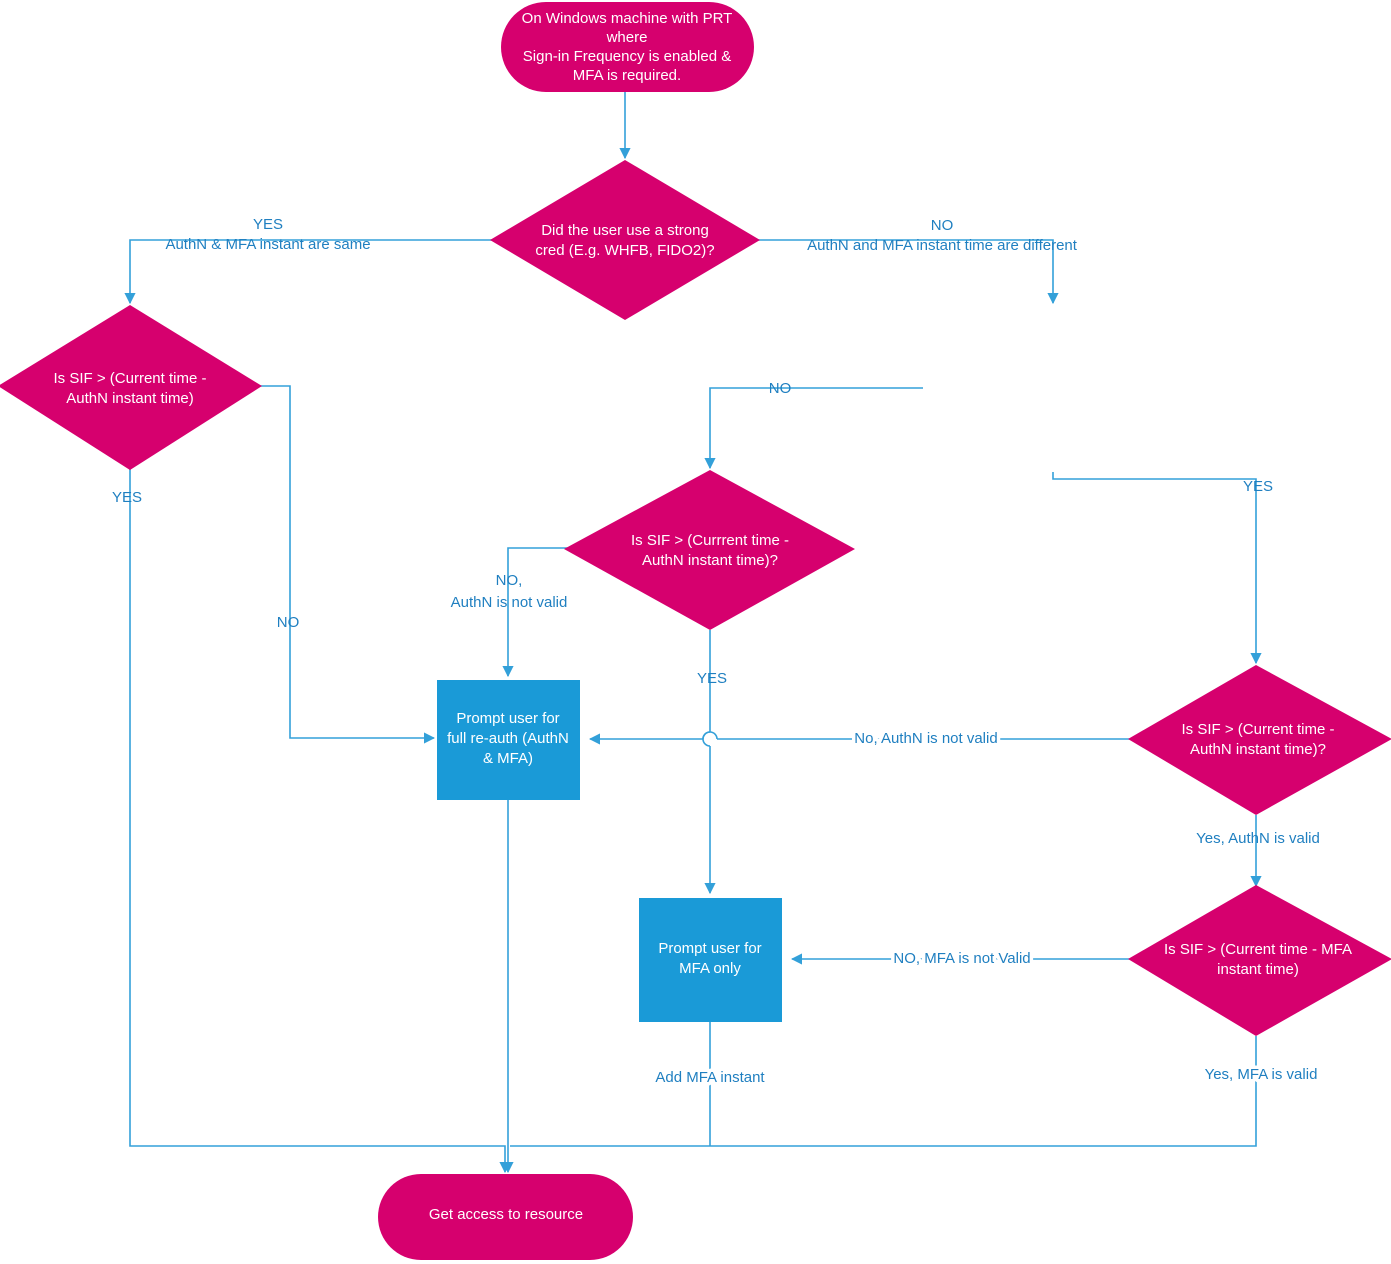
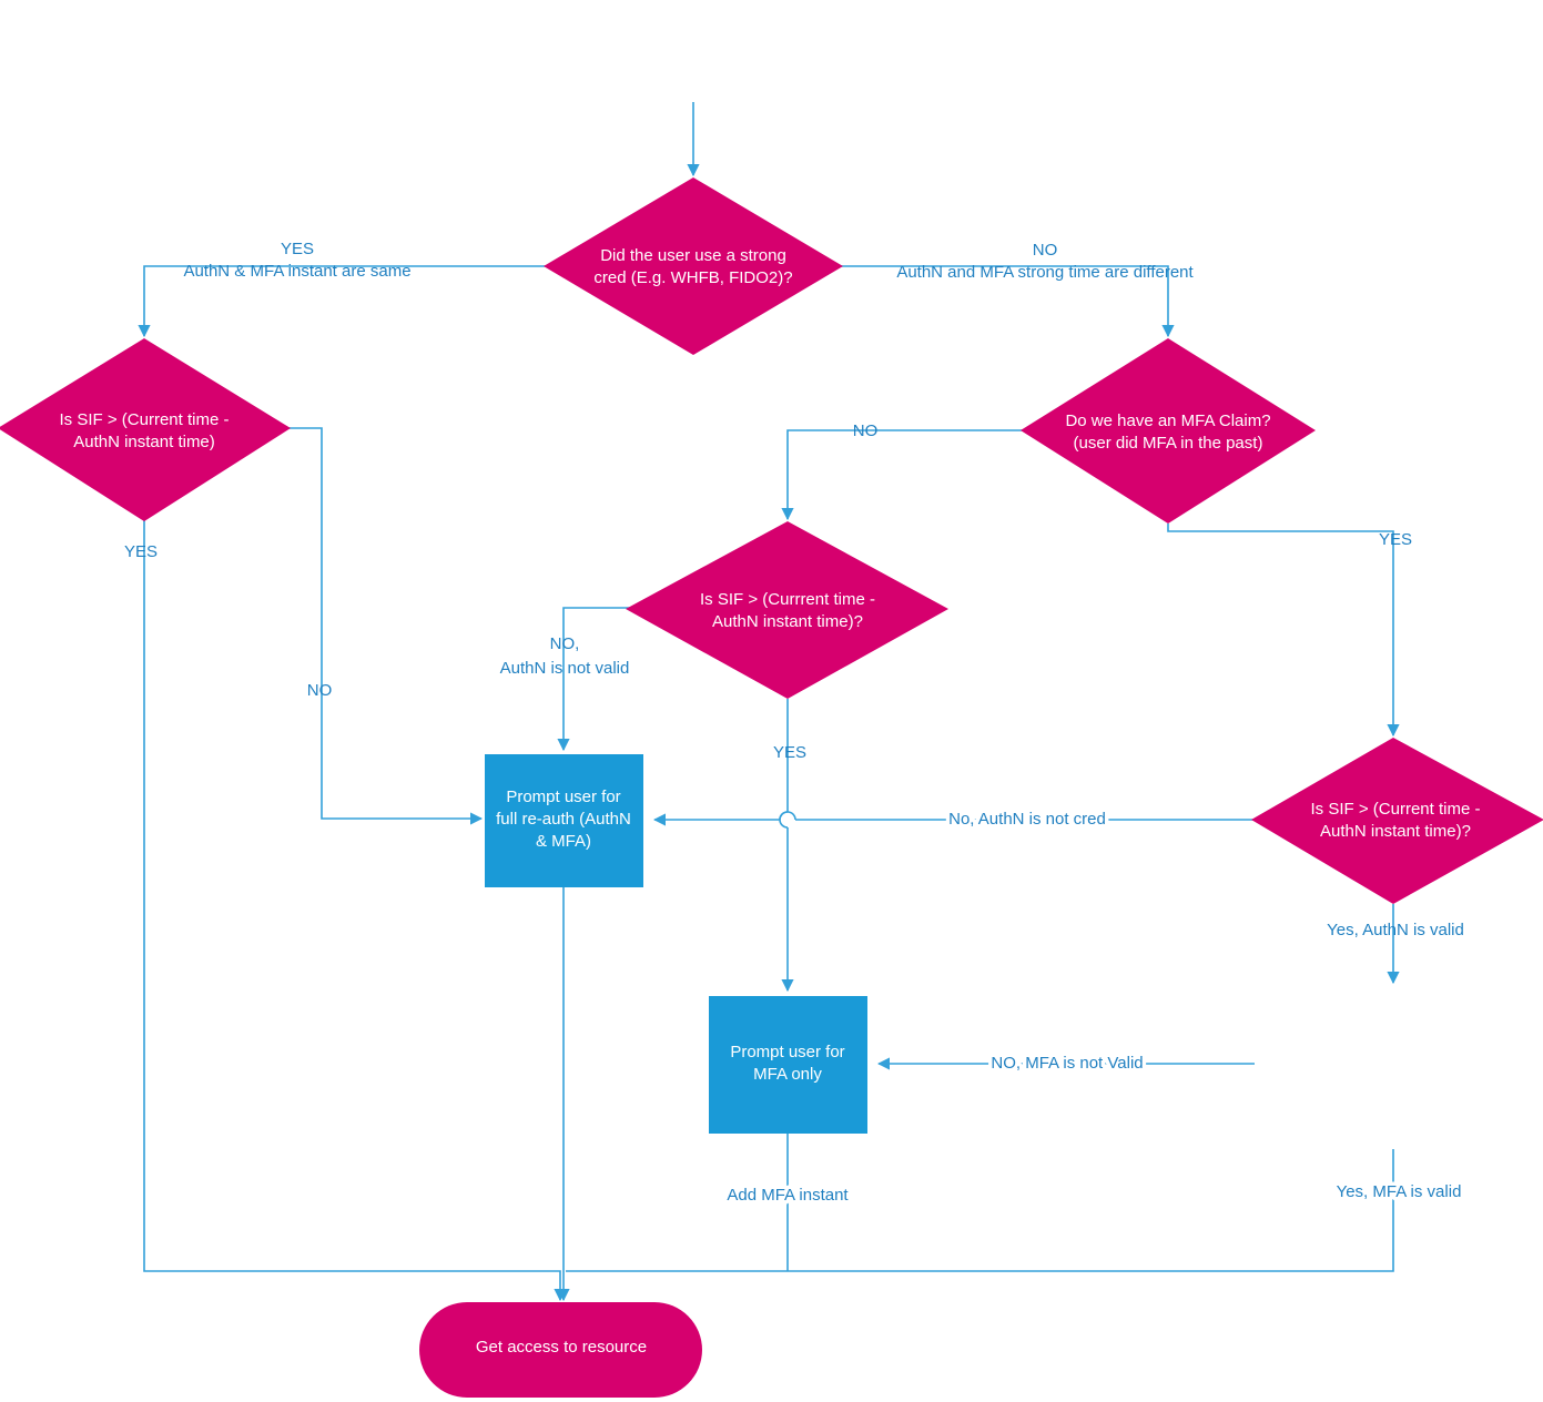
- On Windows machine with PRT
- where
- Sign-in Frequency is enabled &
- MFA is required.
  Did the user use a strong
  cred (E.g. WHFB, FIDO2)?
  Is SIF > (Current time -
  AuthN instant time)
+ Do we have an MFA Claim?
+ (user did MFA in the past)
  Is SIF > (Currrent time -
  AuthN instant time)?
  Is SIF > (Current time -
  AuthN instant time)?
- Is SIF > (Current time - MFA
- instant time)
  Prompt user for
  full re-auth (AuthN
  & MFA)
  Prompt user for
  MFA only
  Get access to resource
  YES
  AuthN & MFA instant are same
  NO
- AuthN and MFA instant time are different
+ AuthN and MFA strong time are different
  YES
  NO
  NO
  YES
  NO,
  AuthN is not valid
  YES
- No, AuthN is not valid
+ No, AuthN is not cred
  Yes, AuthN is valid
  NO, MFA is not Valid
  Yes, MFA is valid
  Add MFA instant
